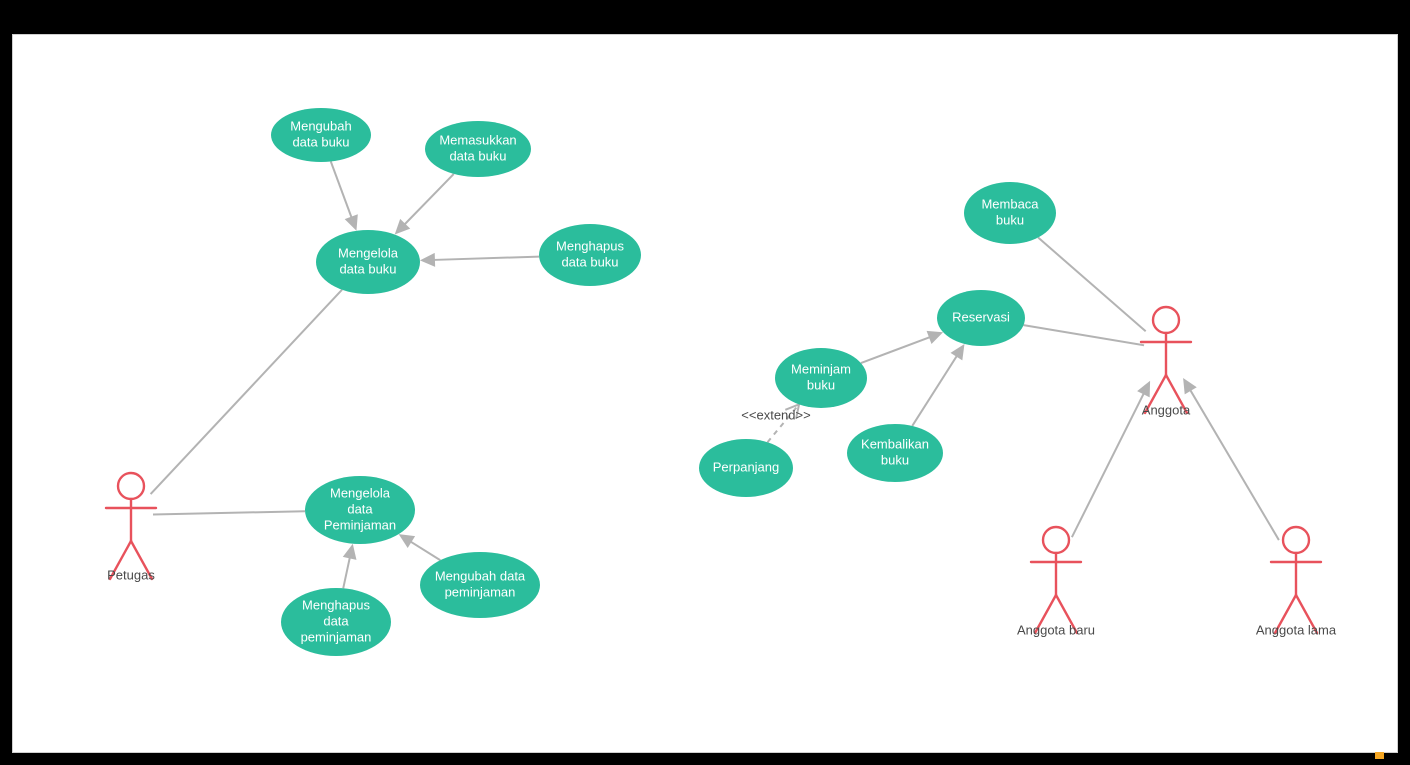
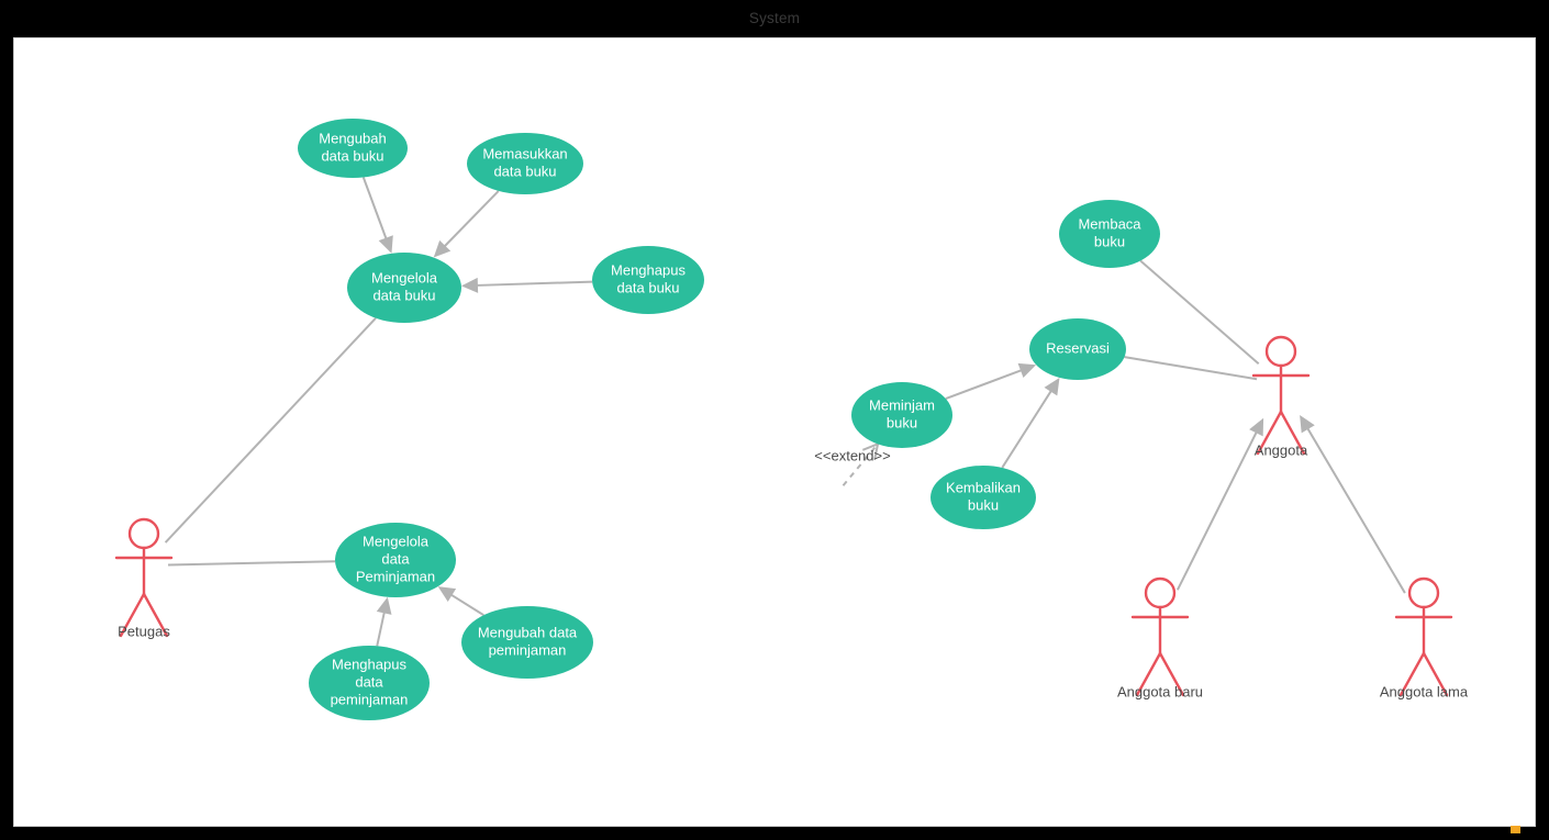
+ System
  Mengubah
  data buku
  Memasukkan
  data buku
  Mengelola
  data buku
  Menghapus
  data buku
  Mengelola
  data
  Peminjaman
  Menghapus
  data
  peminjaman
  Mengubah data
  peminjaman
  Membaca
  buku
  Reservasi
  Meminjam
  buku
  Kembalikan
  buku
- Perpanjang
  Petugas
  Anggota
  Anggota baru
  Anggota lama
  <<extend>>
